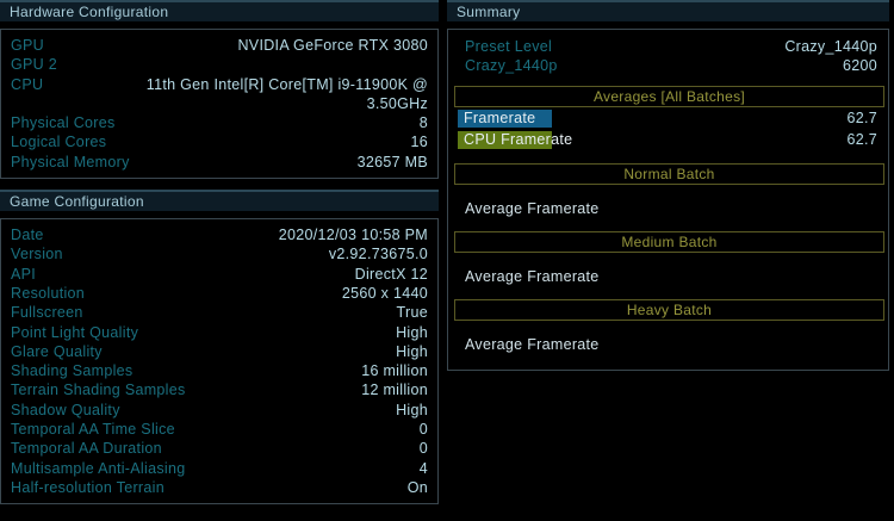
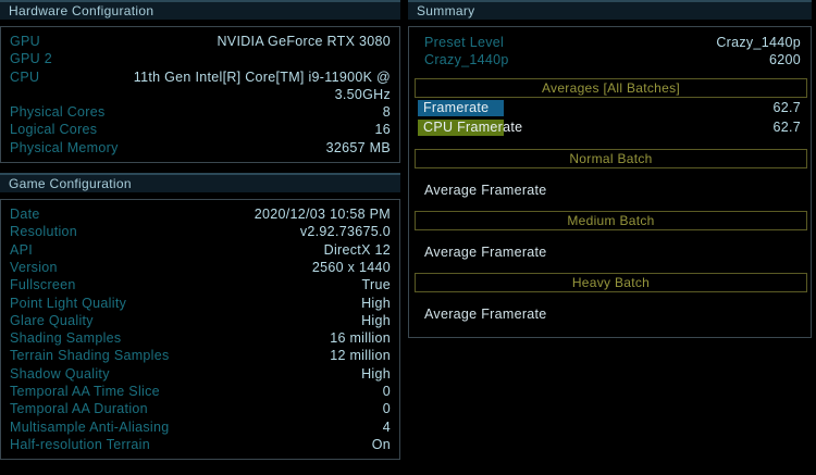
  Hardware Configuration
  GPU
  NVIDIA GeForce RTX 3080
  GPU 2
  CPU
  11th Gen Intel[R] Core[TM] i9-11900K @ 3.50GHz
  Physical Cores
  8
  Logical Cores
  16
  Physical Memory
  32657 MB
  Game Configuration
  Date
  2020/12/03 10:58 PM
- Version
+ Resolution
  v2.92.73675.0
  API
  DirectX 12
- Resolution
+ Version
  2560 x 1440
  Fullscreen
  True
  Point Light Quality
  High
  Glare Quality
  High
  Shading Samples
  16 million
  Terrain Shading Samples
  12 million
  Shadow Quality
  High
  Temporal AA Time Slice
  0
  Temporal AA Duration
  0
  Multisample Anti-Aliasing
  4
  Half-resolution Terrain
  On
  Summary
  Preset Level
  Crazy_1440p
  Crazy_1440p
  6200
  Averages [All Batches]
  Framerate
  62.7
  CPU Framerate
  62.7
  Normal Batch
  Average Framerate
  Medium Batch
  Average Framerate
  Heavy Batch
  Average Framerate
